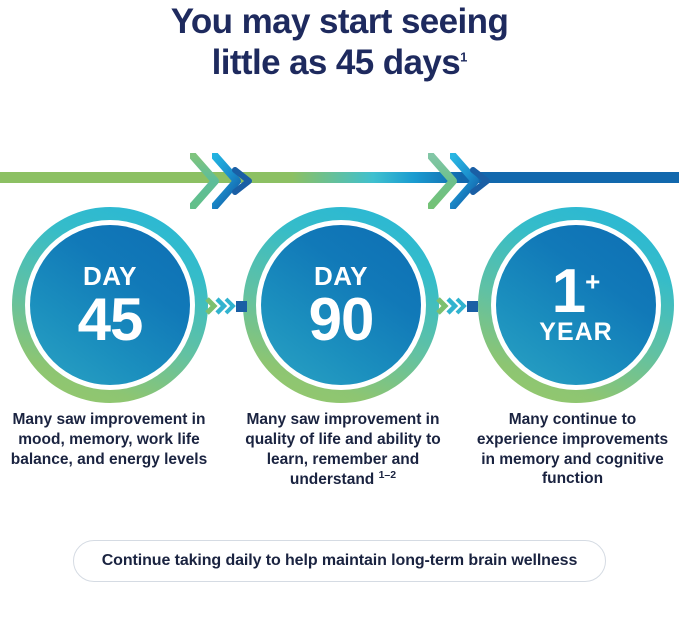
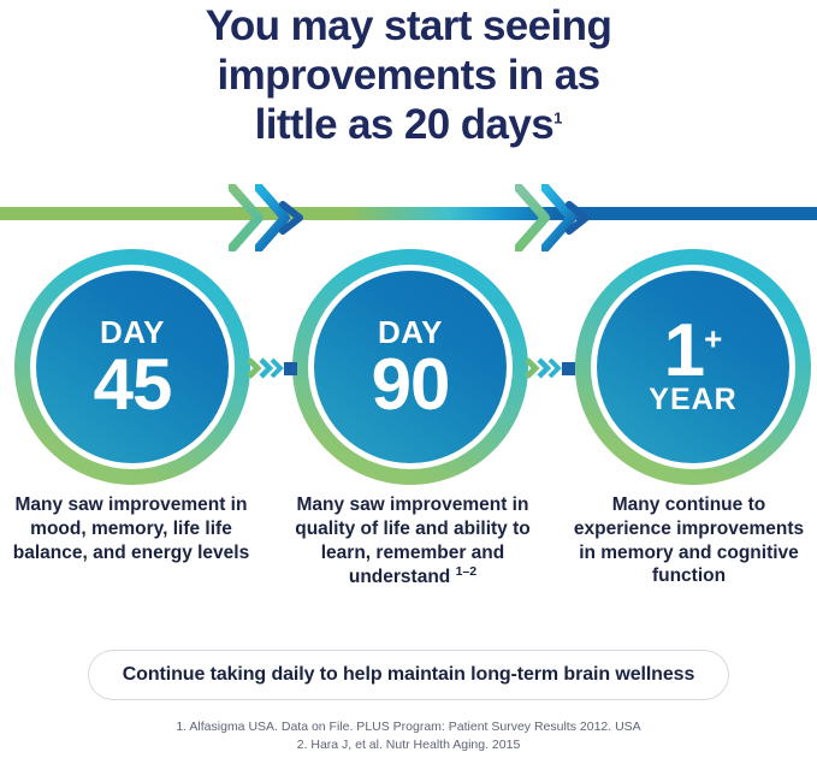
  You may start seeing
+ improvements in as
- little as 45 days1
+ little as 20 days1
  DAY
  45
  DAY
  90
  1+
  YEAR
- Many saw improvement in mood, memory, work life balance, and energy levels
+ Many saw improvement in mood, memory, life life balance, and energy levels
  Many saw improvement in quality of life and ability to learn, remember and understand 1–2
  Many continue to experience improvements in memory and cognitive function
  Continue taking daily to help maintain long-term brain wellness
+ 1. Alfasigma USA. Data on File. PLUS Program: Patient Survey Results 2012. USA
+ 2. Hara J, et al. Nutr Health Aging. 2015
